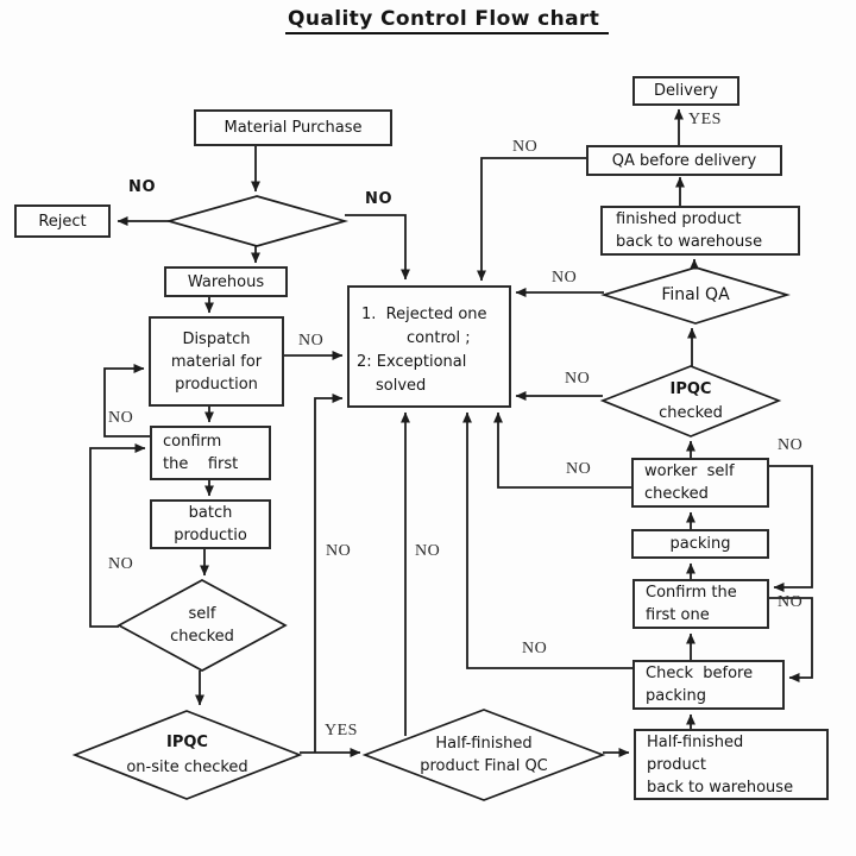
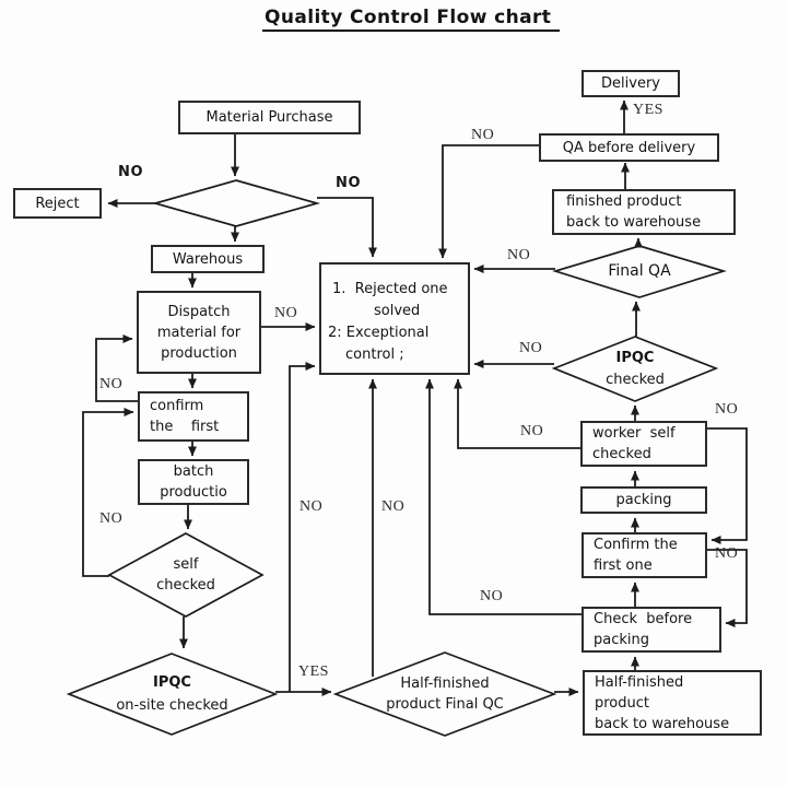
  Quality Control Flow chart
  Material Purchase
  Reject
  Warehous
  Dispatch
  material for
  production
  confirm
  the first
  batch
  productio
  1. Rejected one
- control ;
+ solved
  2: Exceptional
- solved
+ control ;
  Delivery
  QA before delivery
  finished product
  back to warehouse
  worker self
  checked
  packing
  Confirm the
  first one
  Check before
  packing
  Half-finished
  product
  back to warehouse
  self
  checked
  IPQC
  on-site checked
  Final QA
  IPQC
  checked
  Half-finished
  product Final QC
  NO
  NO
  NO
  NO
  NO
  YES
  NO
  NO
  NO
  NO
  NO
  NO
  NO
  YES
  NO
  NO
